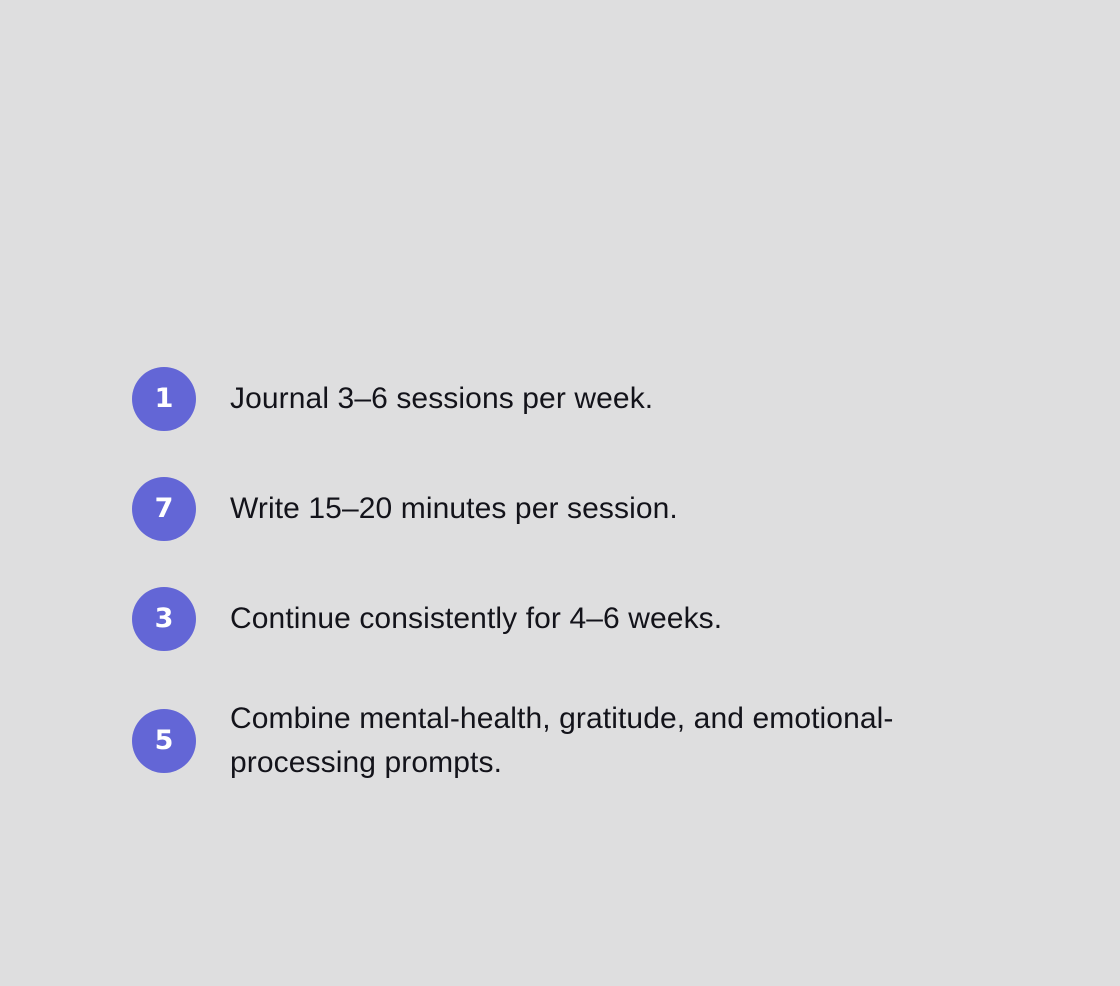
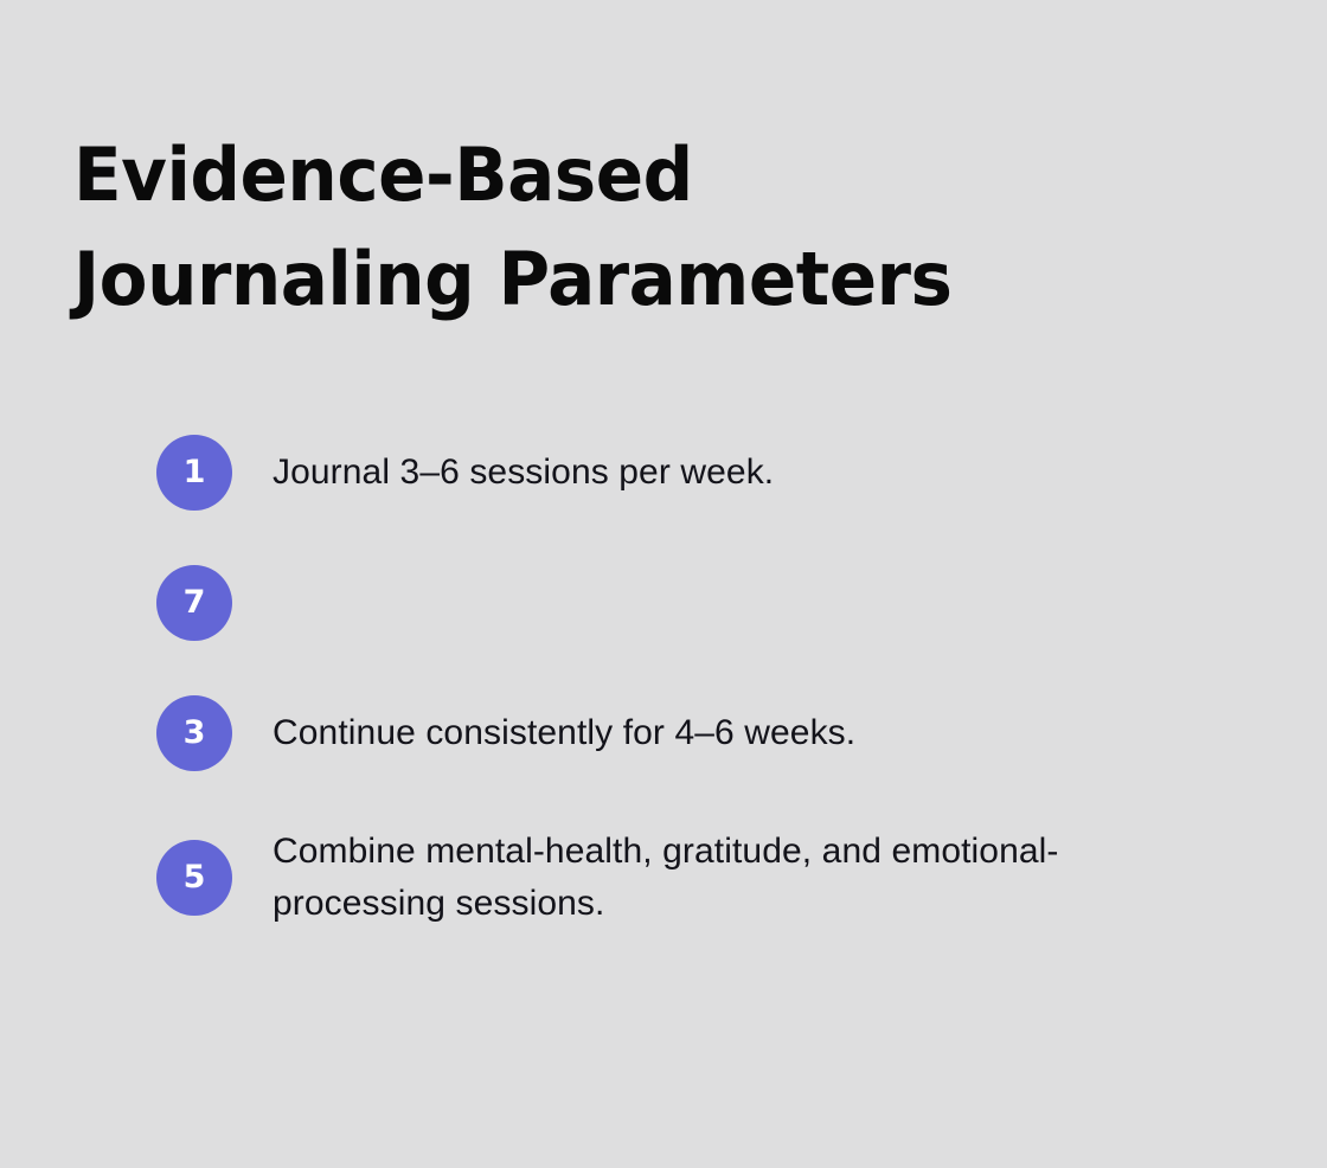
+ Evidence-Based Journaling Parameters
  1
  Journal 3–6 sessions per week.
  7
- Write 15–20 minutes per session.
  3
  Continue consistently for 4–6 weeks.
  5
- Combine mental-health, gratitude, and emotional-processing prompts.
+ Combine mental-health, gratitude, and emotional-processing sessions.
